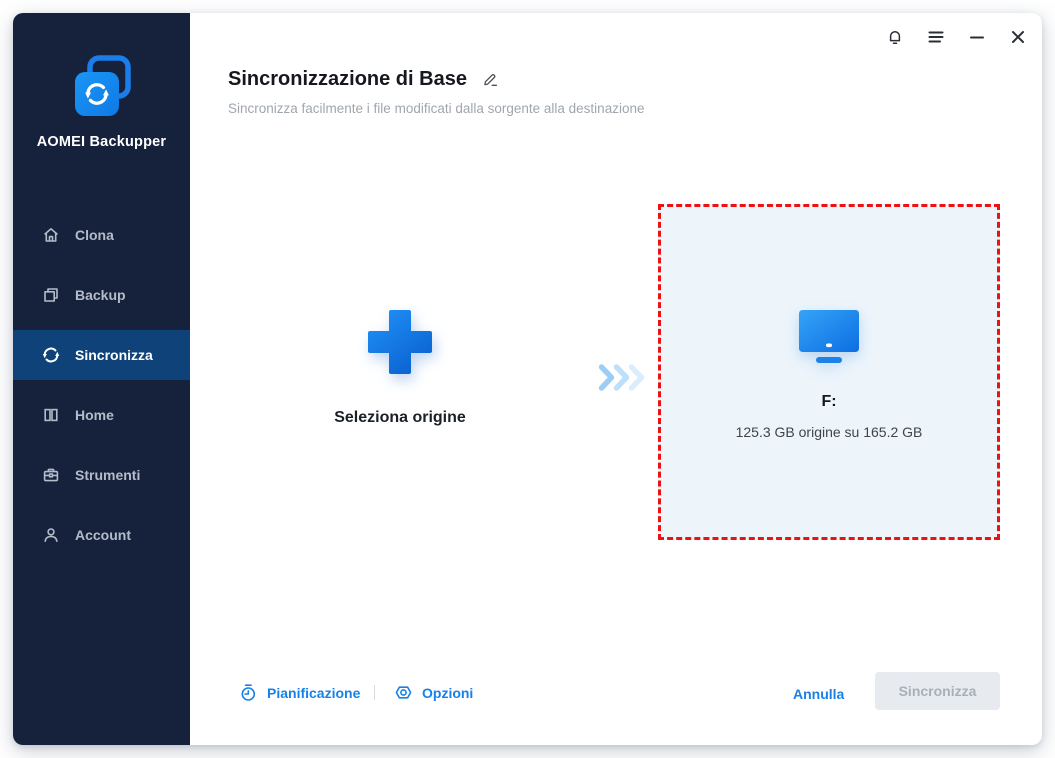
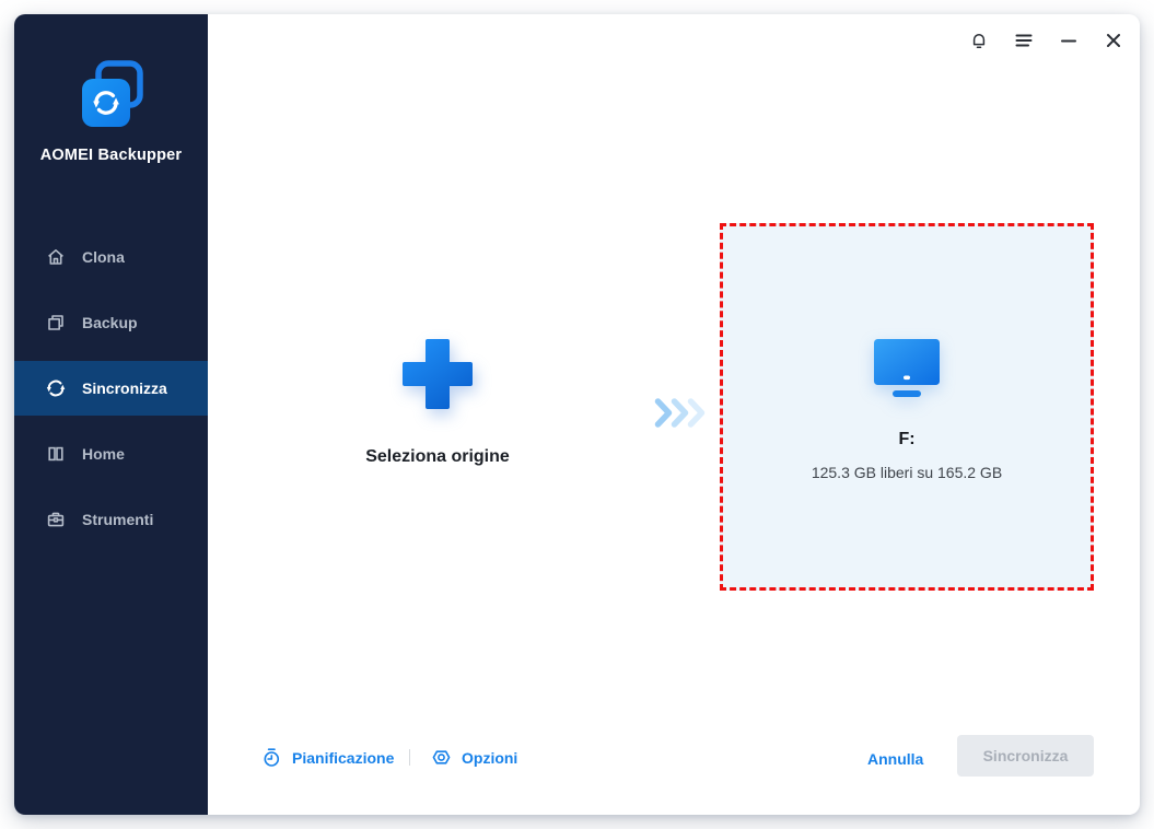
  AOMEI Backupper
  Clona
  Backup
  Sincronizza
  Home
  Strumenti
- Account
- Sincronizzazione di Base
- Sincronizza facilmente i file modificati dalla sorgente alla destinazione
  Seleziona origine
  F:
- 125.3 GB origine su 165.2 GB
+ 125.3 GB liberi su 165.2 GB
  Pianificazione
  Opzioni
  Annulla
  Sincronizza
